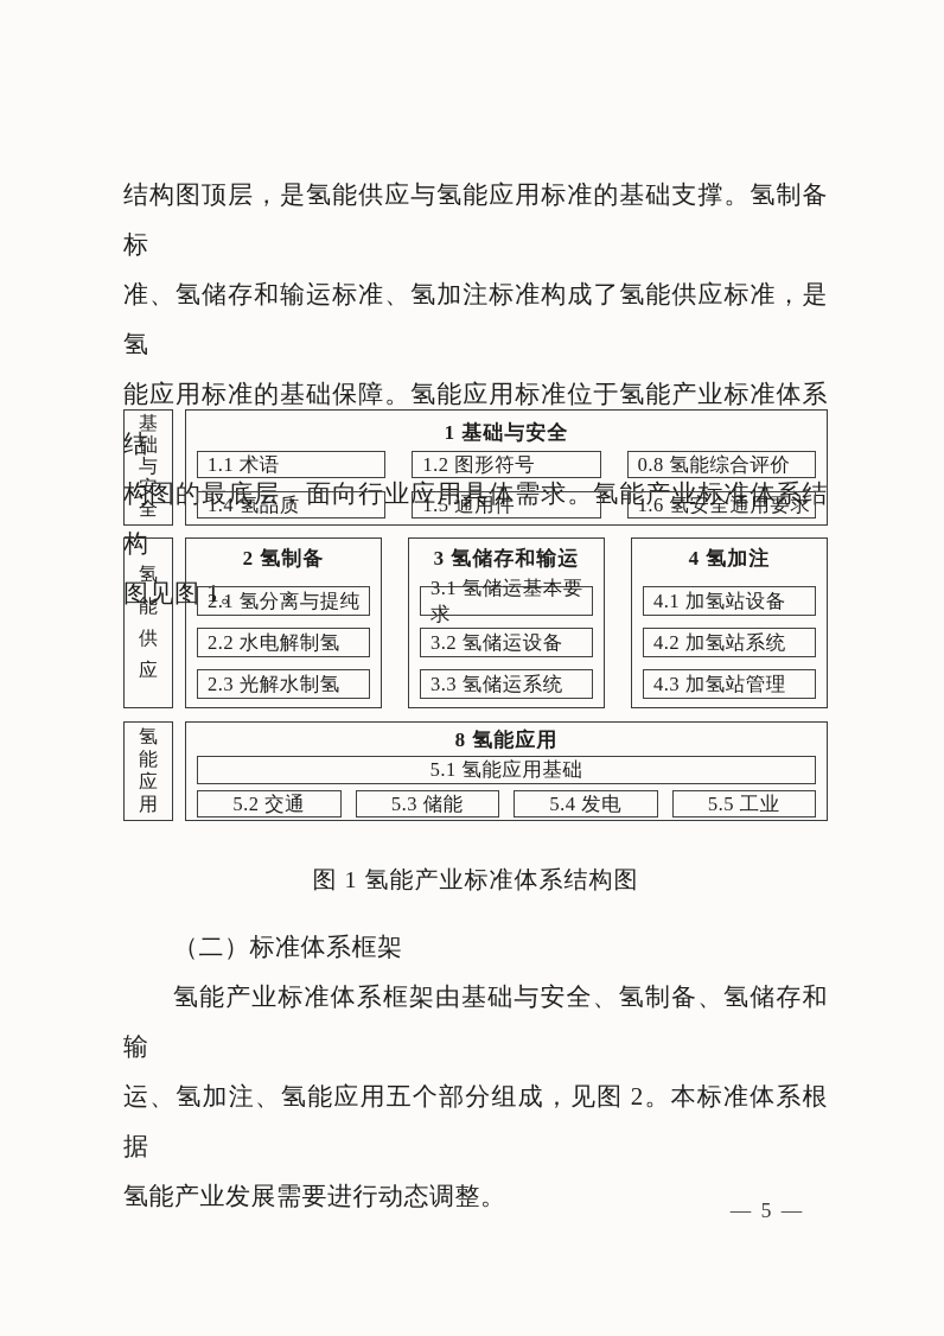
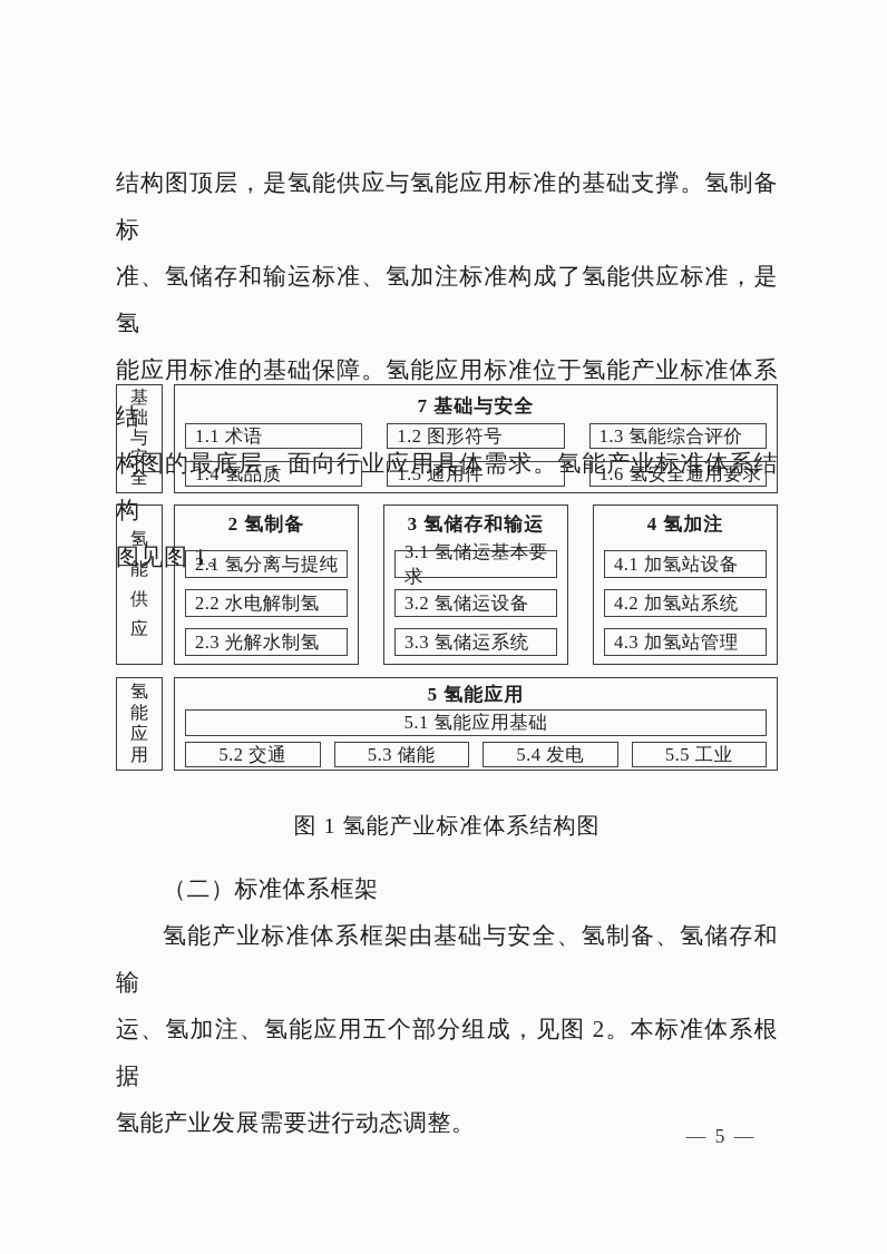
  结构图顶层，是氢能供应与氢能应用标准的基础支撑。氢制备标
  准、氢储存和输运标准、氢加注标准构成了氢能供应标准，是氢
  能应用标准的基础保障。氢能应用标准位于氢能产业标准体系结
  构图的最底层，面向行业应用具体需求。氢能产业标准体系结构
  图见图 1。
  基础与安全
- 1 基础与安全
+ 7 基础与安全
  1.1 术语
  1.2 图形符号
- 0.8 氢能综合评价
+ 1.3 氢能综合评价
  1.4 氢品质
  1.5 通用件
  1.6 氢安全通用要求
  氢能供应
  2 氢制备
  2.1 氢分离与提纯
  2.2 水电解制氢
  2.3 光解水制氢
  3 氢储存和输运
  3.1 氢储运基本要求
  3.2 氢储运设备
  3.3 氢储运系统
  4 氢加注
  4.1 加氢站设备
  4.2 加氢站系统
  4.3 加氢站管理
  氢能应用
- 8 氢能应用
+ 5 氢能应用
  5.1 氢能应用基础
  5.2 交通
  5.3 储能
  5.4 发电
  5.5 工业
  图 1 氢能产业标准体系结构图
  （二）标准体系框架
  氢能产业标准体系框架由基础与安全、氢制备、氢储存和输
  运、氢加注、氢能应用五个部分组成，见图 2。本标准体系根据
  氢能产业发展需要进行动态调整。
  — 5 —
